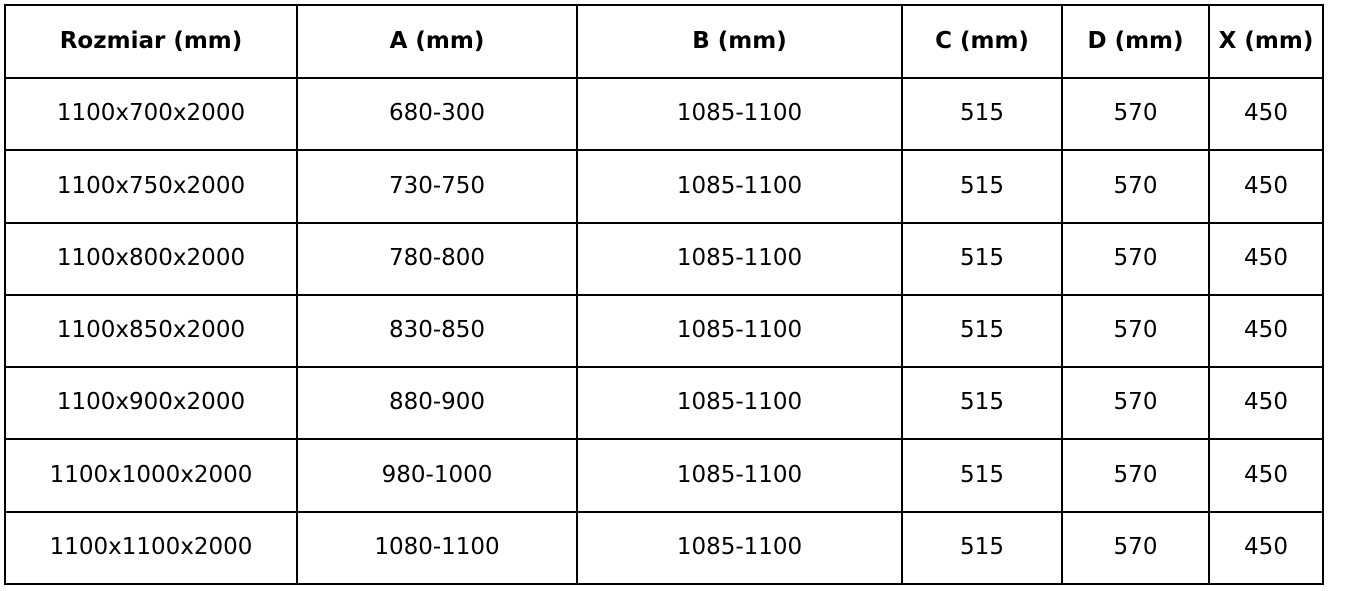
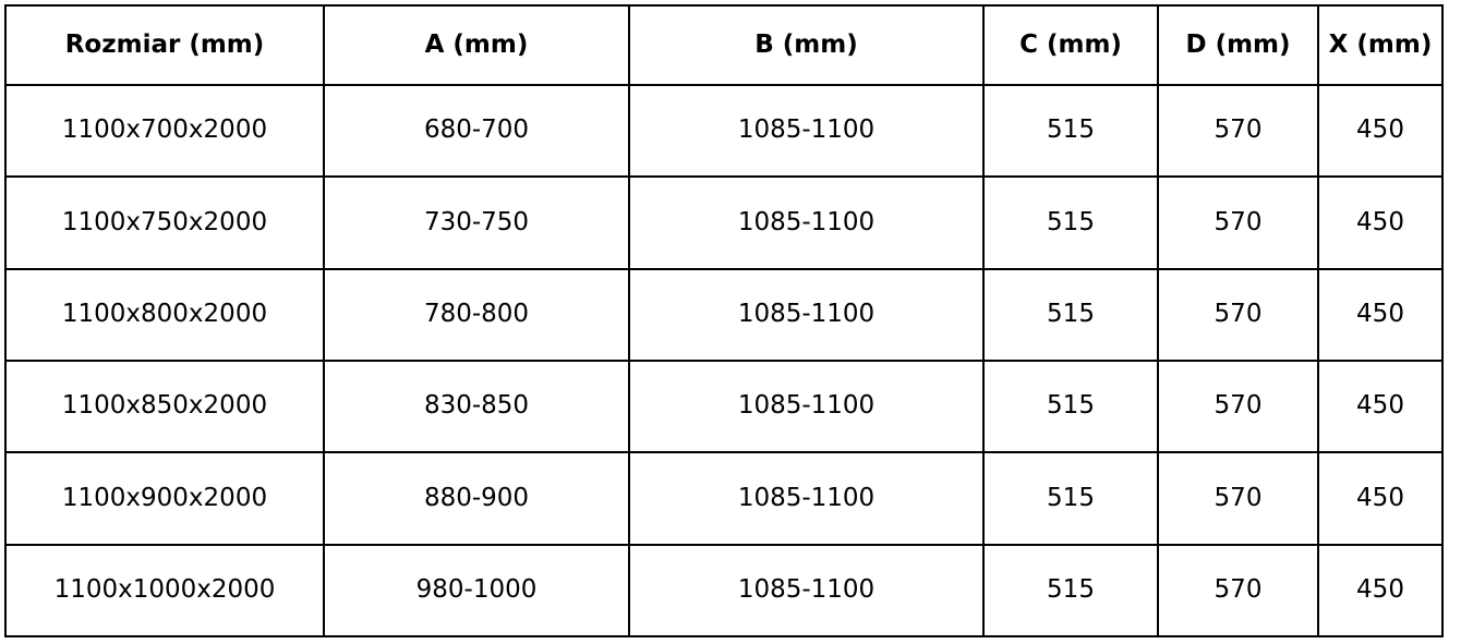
  Rozmiar (mm)	A (mm)	B (mm)	C (mm)	D (mm)	X (mm)
- 1100x700x2000	680-300	1085-1100	515	570	450
+ 1100x700x2000	680-700	1085-1100	515	570	450
  1100x750x2000	730-750	1085-1100	515	570	450
  1100x800x2000	780-800	1085-1100	515	570	450
  1100x850x2000	830-850	1085-1100	515	570	450
  1100x900x2000	880-900	1085-1100	515	570	450
  1100x1000x2000	980-1000	1085-1100	515	570	450
- 1100x1100x2000	1080-1100	1085-1100	515	570	450
